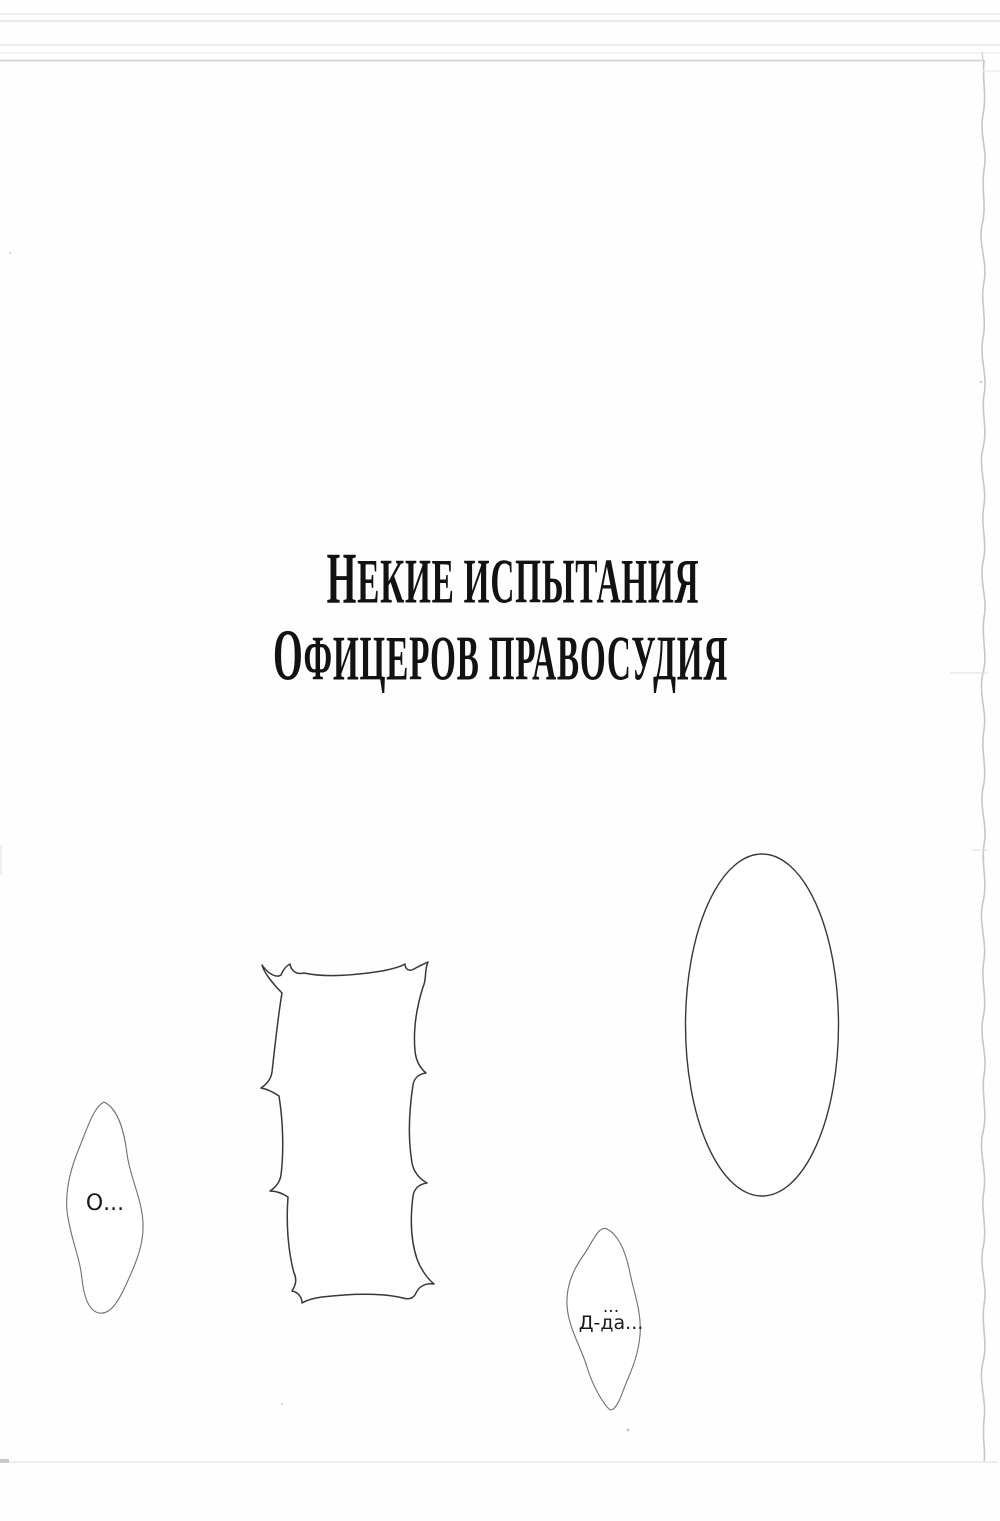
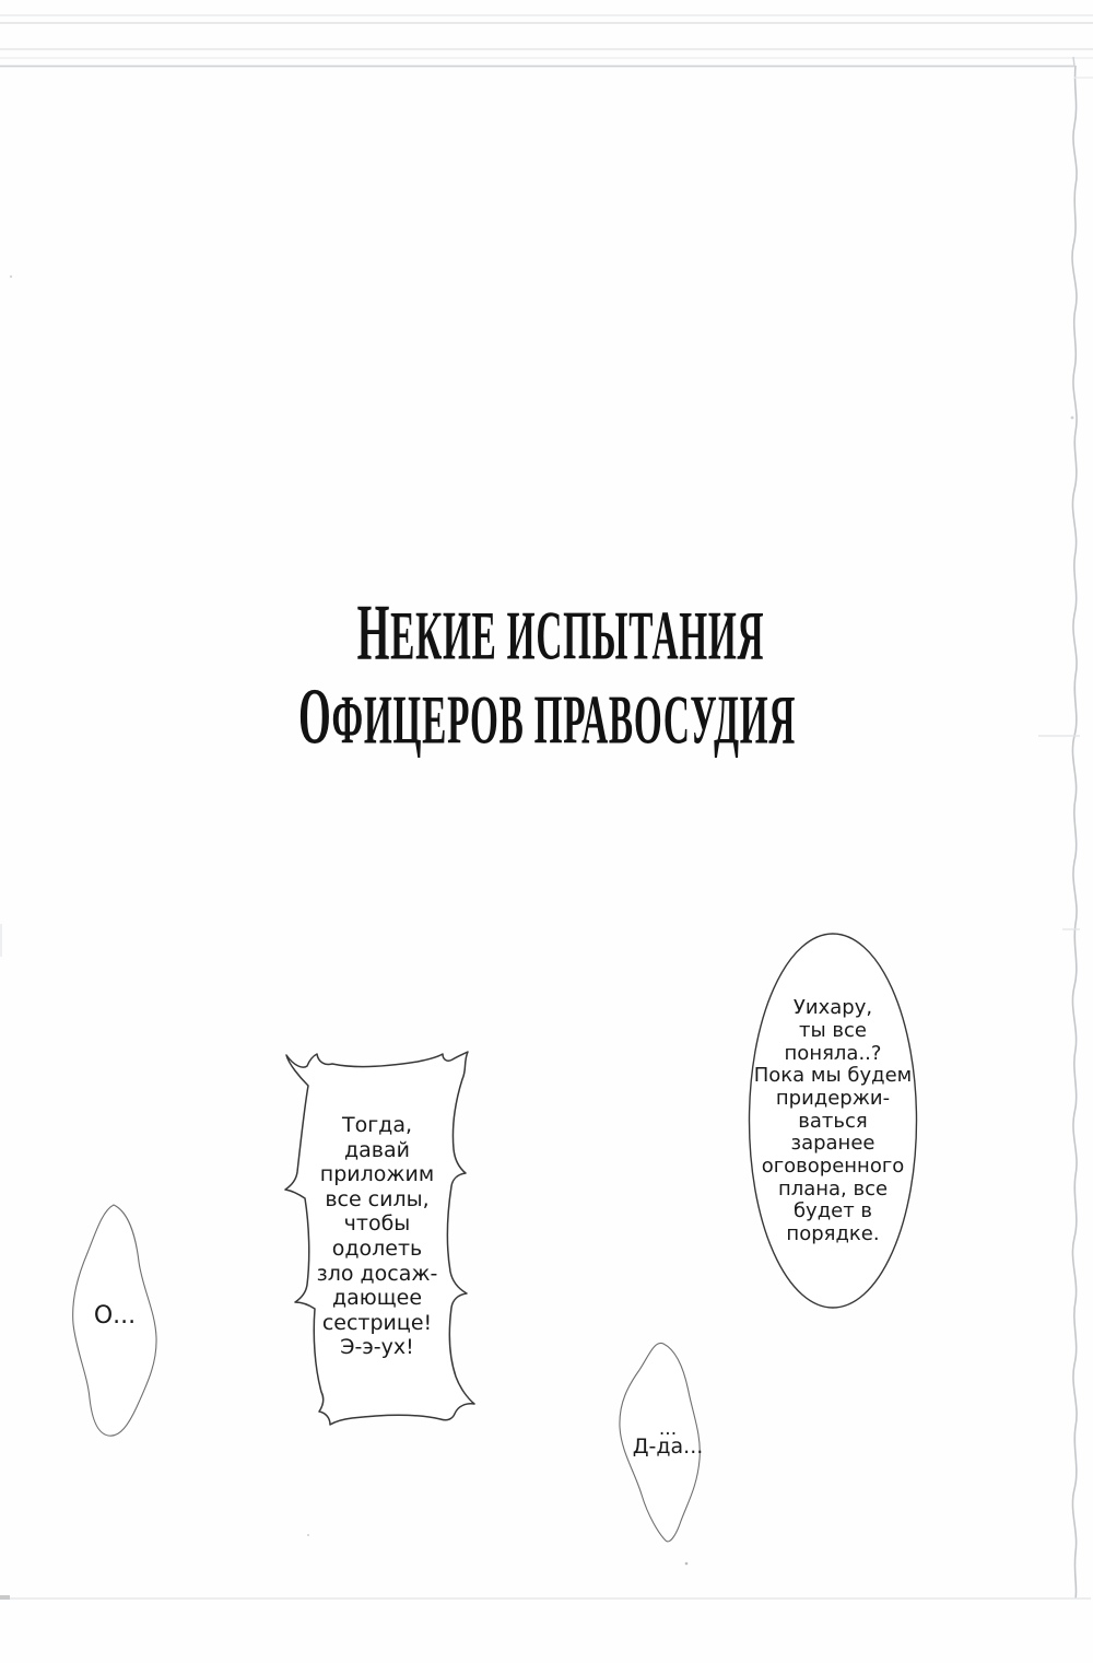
  НЕКИЕ ИСПЫТАНИЯ
  ОФИЦЕРОВ ПРАВОСУДИЯ
+ Уихару,
+ ты все
+ поняла..?
+ Пока мы будем
+ придержи-
+ ваться
+ заранее
+ оговоренного
+ плана, все
+ будет в
+ порядке.
+ Тогда,
+ давай
+ приложим
+ все силы,
+ чтобы
+ одолеть
+ зло досаж-
+ дающее
+ сестрице!
+ Э-э-ух!
  О...
  ...
  Д-да...
